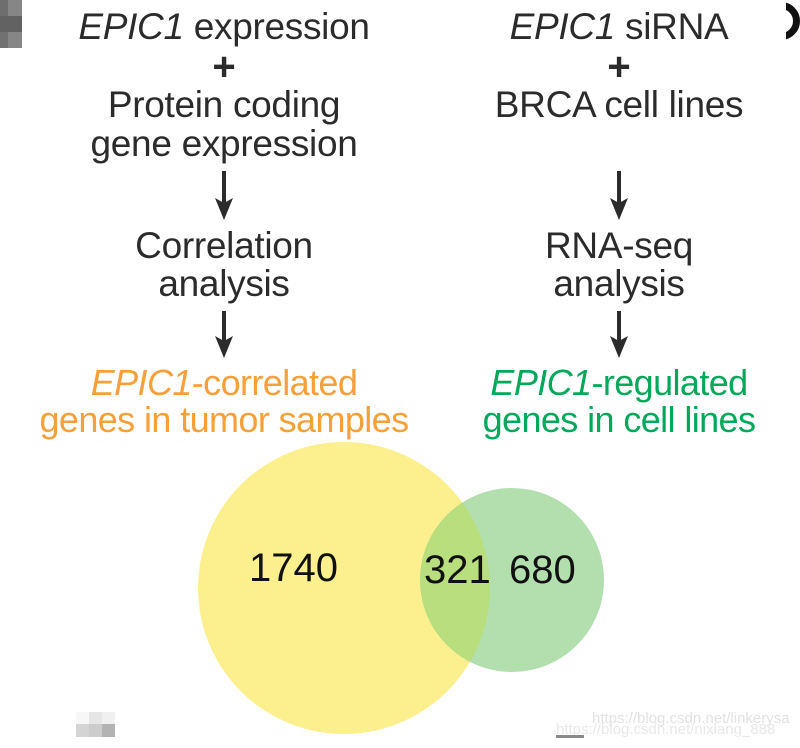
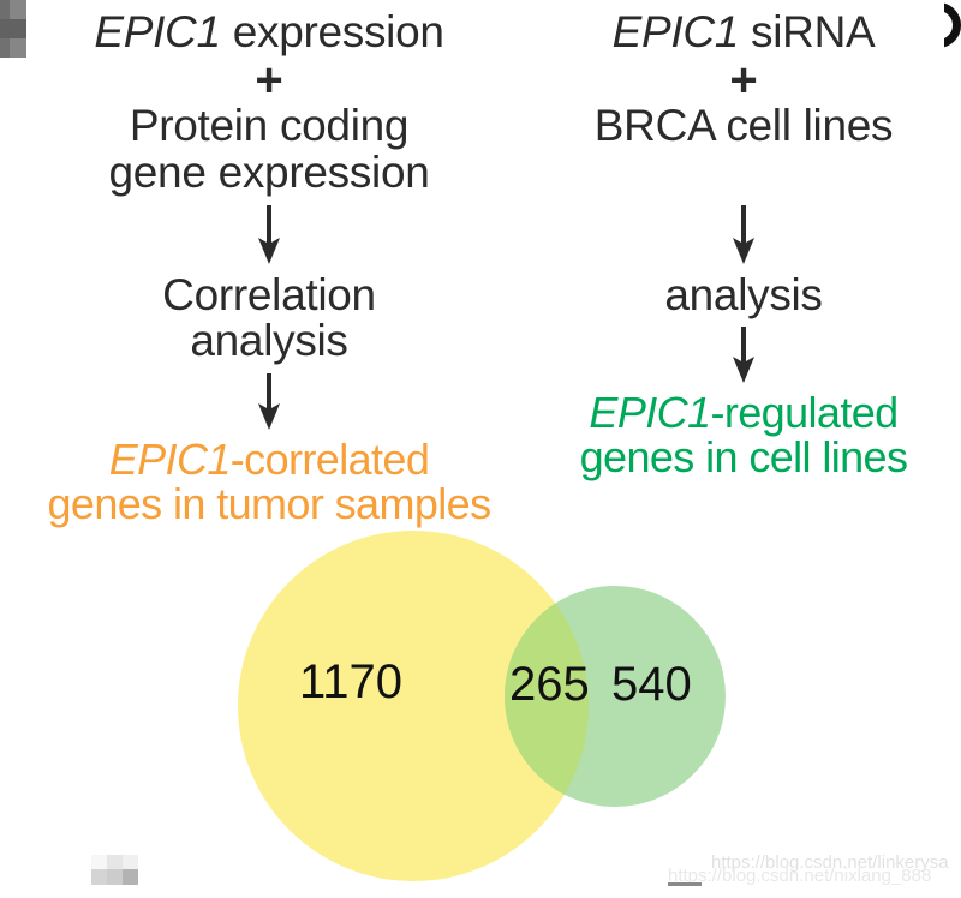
  EPIC1 expression
  +
  Protein coding
  gene expression
  Correlation
  analysis
  EPIC1-correlated
  genes in tumor samples
  EPIC1 siRNA
  +
  BRCA cell lines
- RNA-seq
  analysis
  EPIC1-regulated
  genes in cell lines
- 1740
+ 1170
- 321
+ 265
- 680
+ 540
  https://blog.csdn.net/linkerysa
  https://blog.csdn.net/nixlang_888
